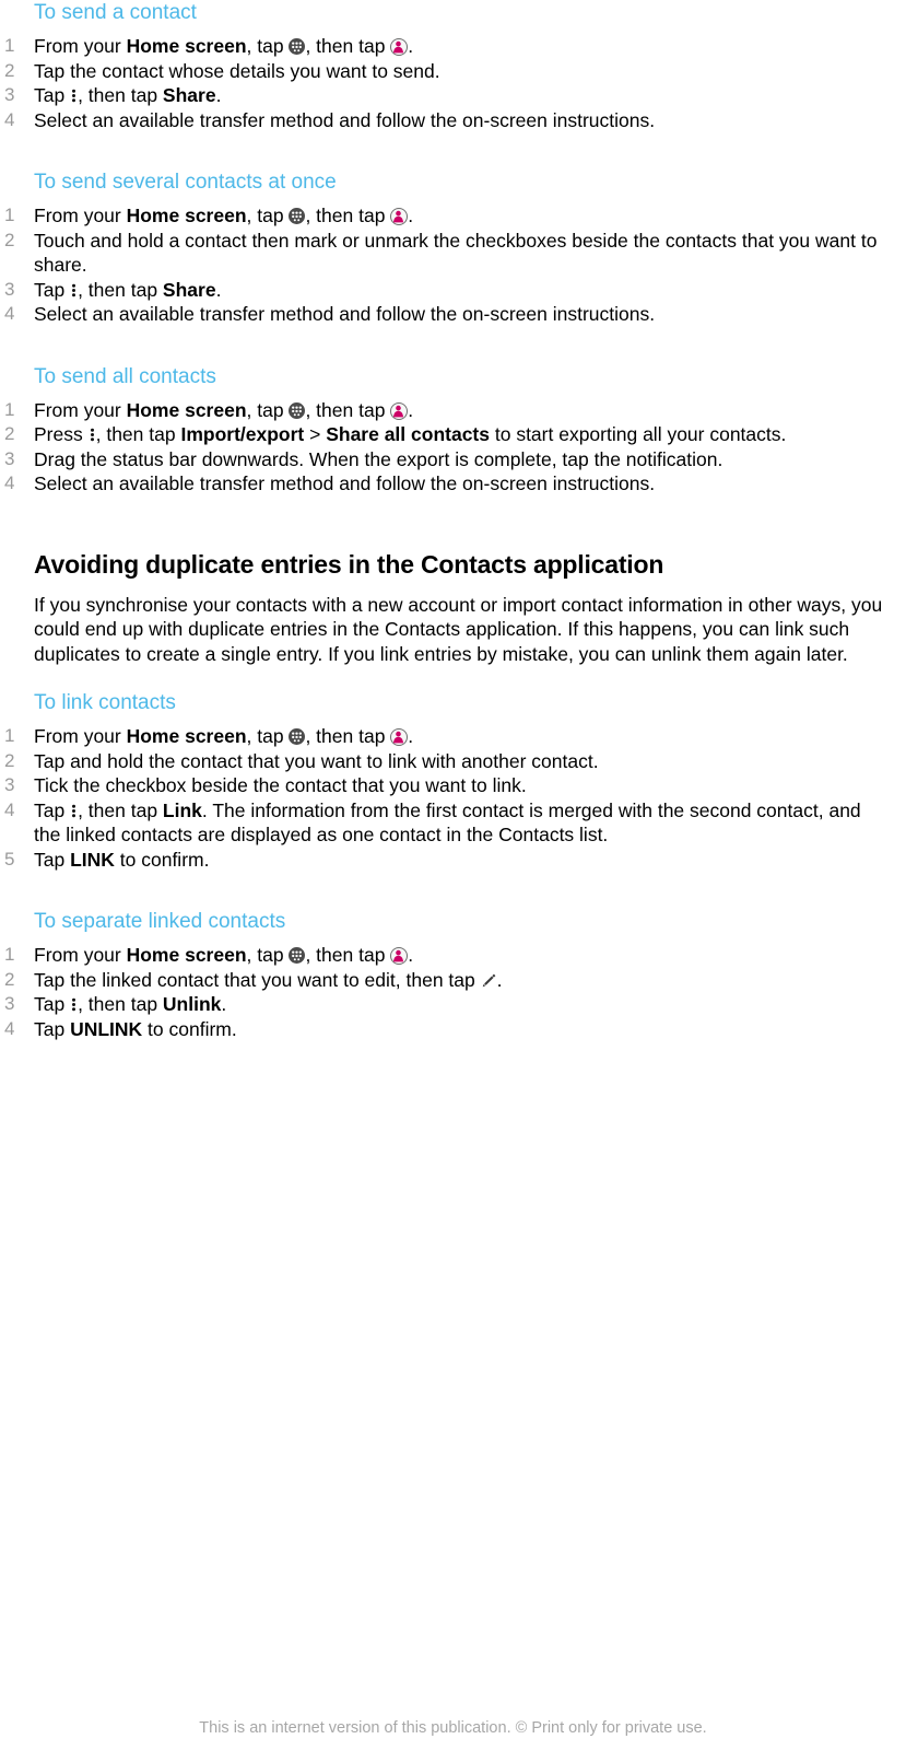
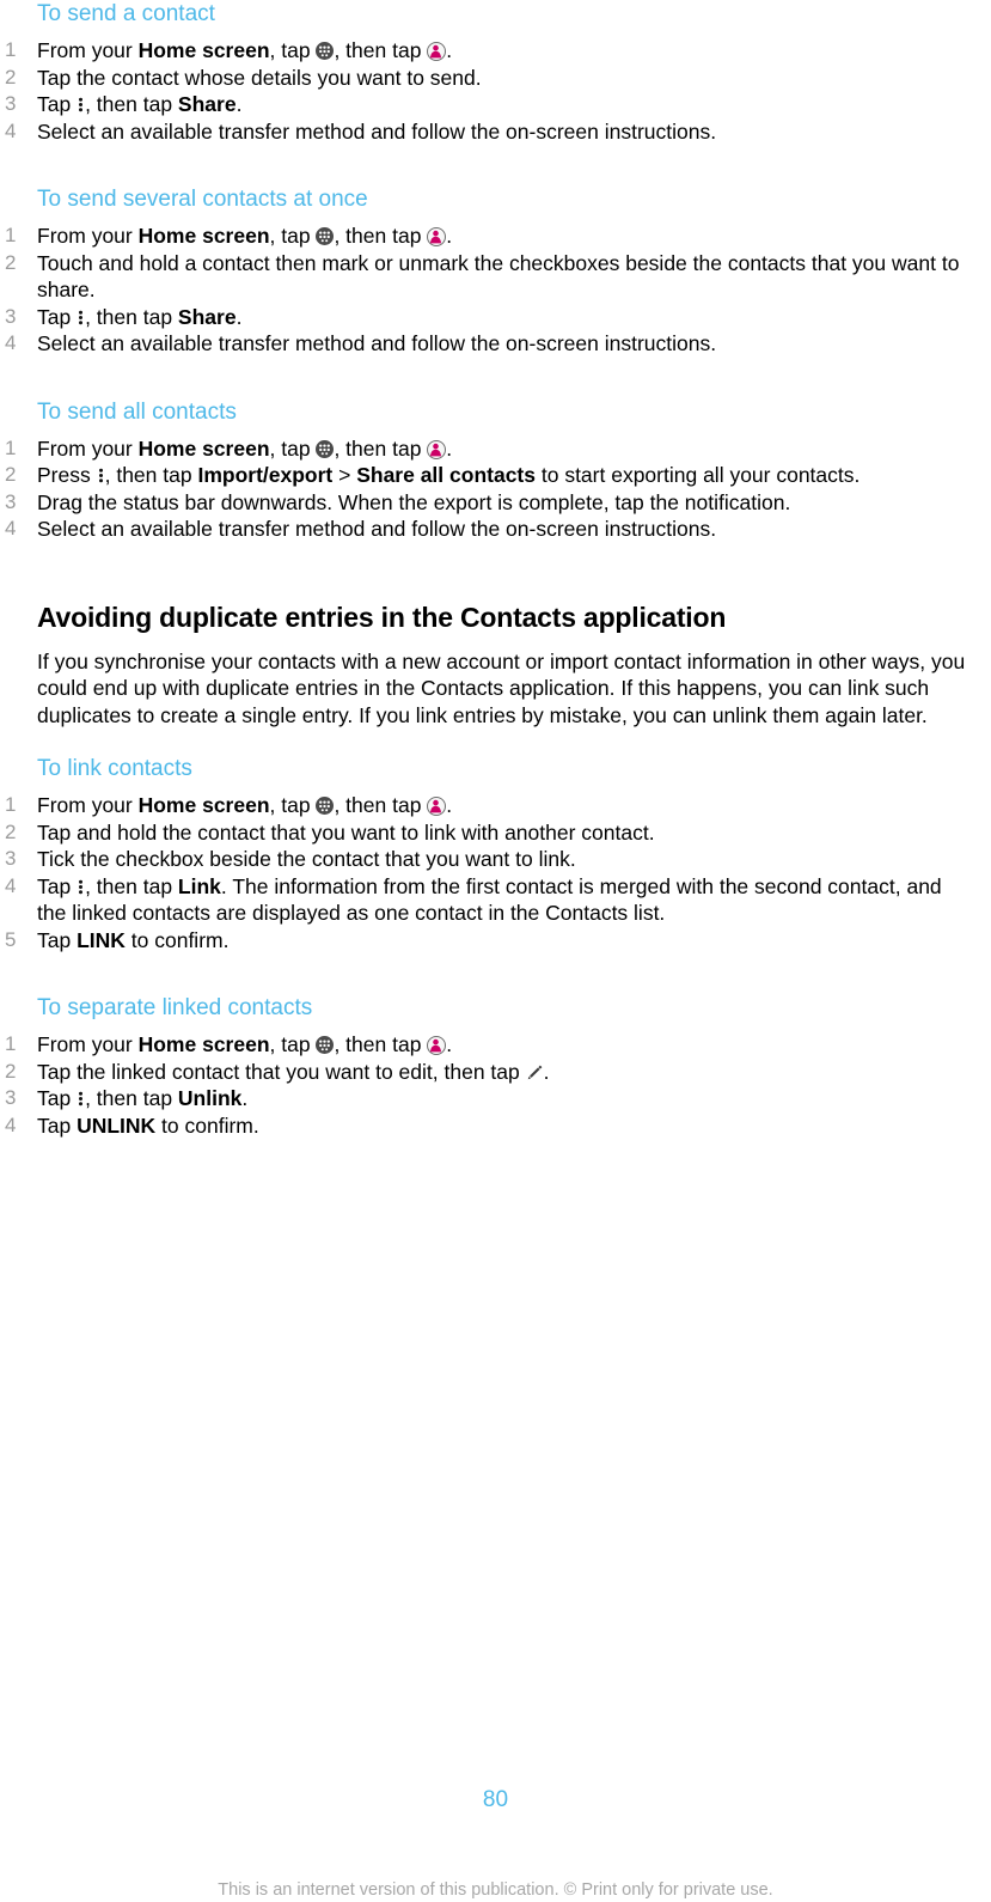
  To send a contact
  1
  From your Home screen, tap , then tap .
  2
  Tap the contact whose details you want to send.
  3
  Tap , then tap Share.
  4
  Select an available transfer method and follow the on-screen instructions.
  To send several contacts at once
  1
  From your Home screen, tap , then tap .
  2
  Touch and hold a contact then mark or unmark the checkboxes beside the contacts that you want to share.
  3
  Tap , then tap Share.
  4
  Select an available transfer method and follow the on-screen instructions.
  To send all contacts
  1
  From your Home screen, tap , then tap .
  2
  Press , then tap Import/export > Share all contacts to start exporting all your contacts.
  3
  Drag the status bar downwards. When the export is complete, tap the notification.
  4
  Select an available transfer method and follow the on-screen instructions.
  Avoiding duplicate entries in the Contacts application
  If you synchronise your contacts with a new account or import contact information in other ways, you could end up with duplicate entries in the Contacts application. If this happens, you can link such duplicates to create a single entry. If you link entries by mistake, you can unlink them again later.
  To link contacts
  1
  From your Home screen, tap , then tap .
  2
  Tap and hold the contact that you want to link with another contact.
  3
  Tick the checkbox beside the contact that you want to link.
  4
  Tap , then tap Link. The information from the first contact is merged with the second contact, and the linked contacts are displayed as one contact in the Contacts list.
  5
  Tap LINK to confirm.
  To separate linked contacts
  1
  From your Home screen, tap , then tap .
  2
  Tap the linked contact that you want to edit, then tap .
  3
  Tap , then tap Unlink.
  4
  Tap UNLINK to confirm.
+ 80
  This is an internet version of this publication. © Print only for private use.
